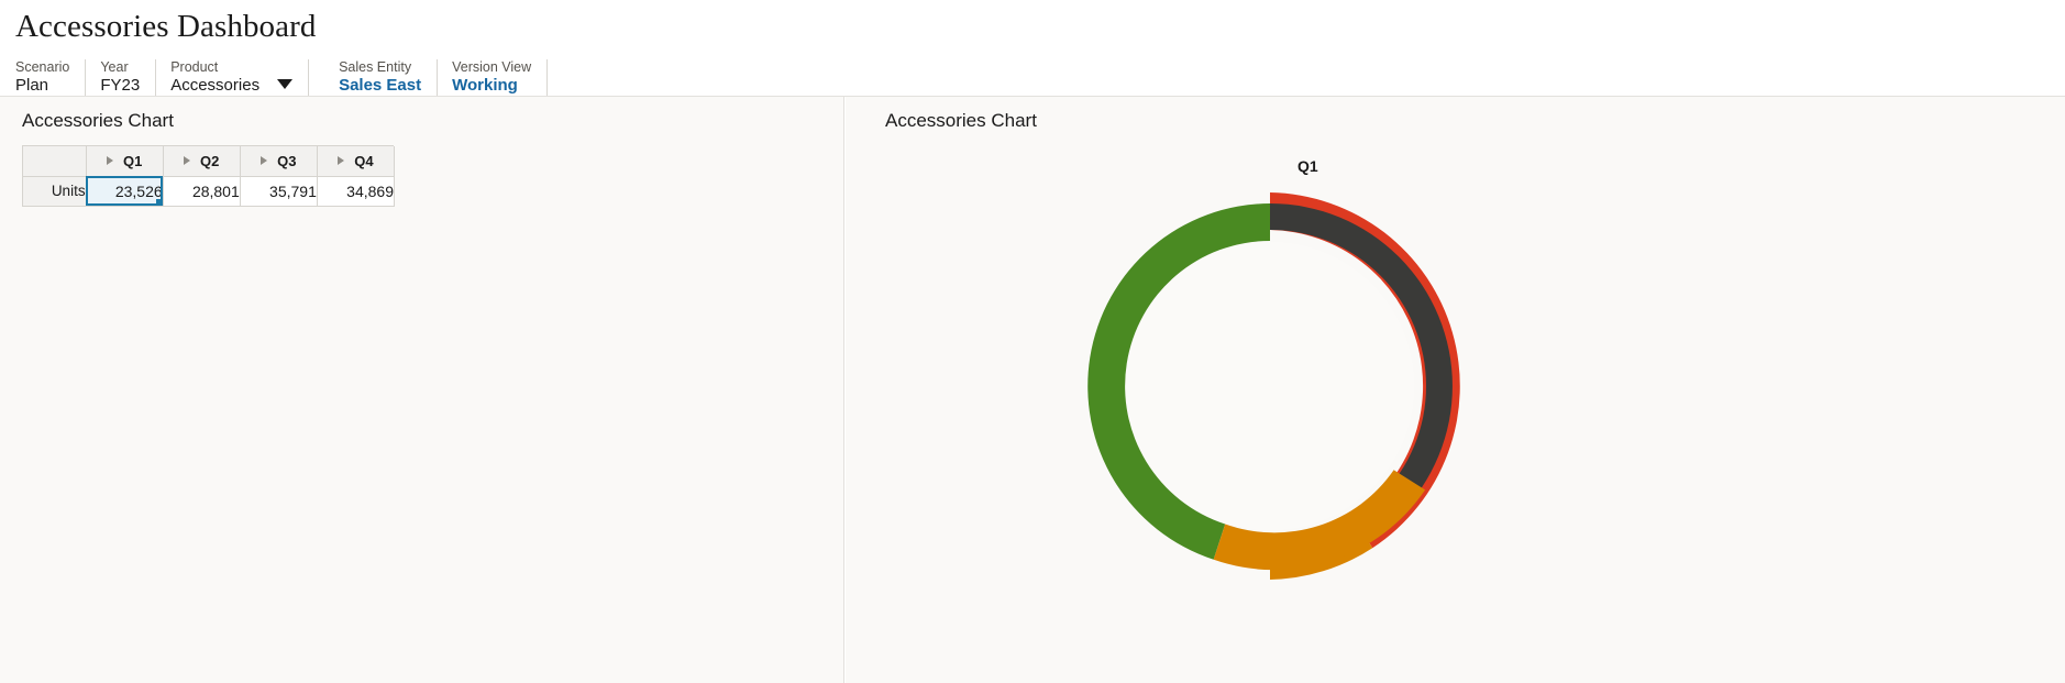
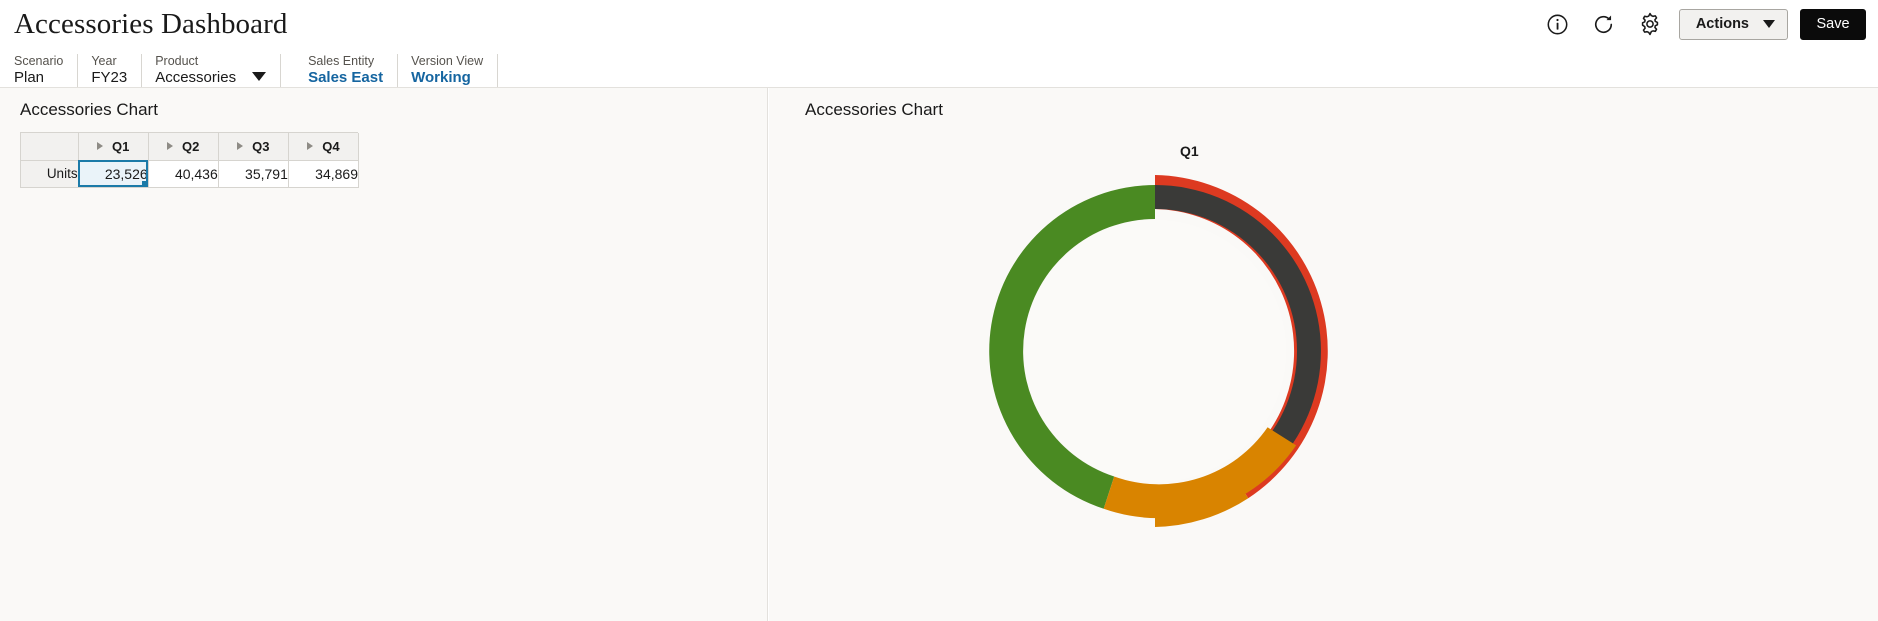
  Accessories Dashboard
+ Actions
+ Save
  Scenario
  Plan
  Year
  FY23
  Product
  Accessories
  Sales Entity
  Sales East
  Version View
  Working
  Accessories Chart
  	Q1	Q2	Q3	Q4
- Units	23,526	28,801	35,791	34,869
+ Units	23,526	40,436	35,791	34,869
  Accessories Chart
  Q1
